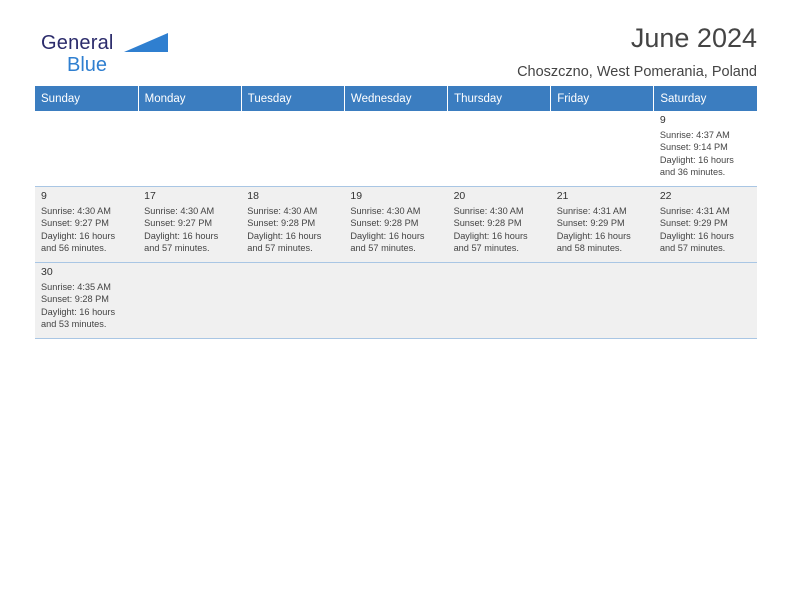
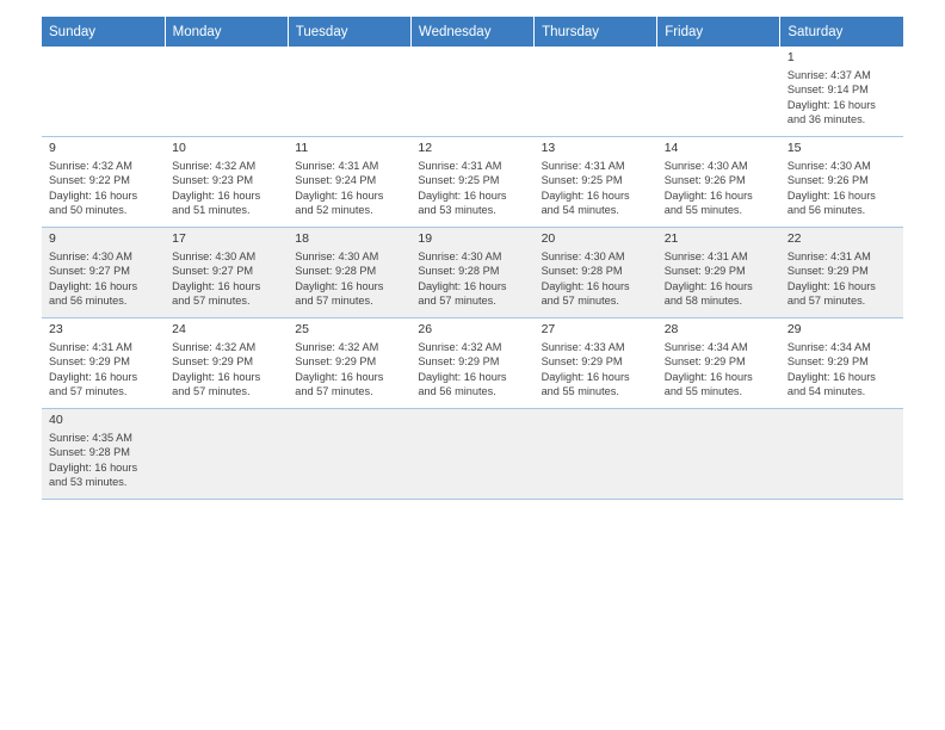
- General
- Blue
- June 2024
- Choszczno, West Pomerania, Poland
  Sunday	Monday	Tuesday	Wednesday	Thursday	Friday	Saturday
- 						9Sunrise: 4:37 AMSunset: 9:14 PMDaylight: 16 hoursand 36 minutes.
+ 						1Sunrise: 4:37 AMSunset: 9:14 PMDaylight: 16 hoursand 36 minutes.
+ 9Sunrise: 4:32 AMSunset: 9:22 PMDaylight: 16 hoursand 50 minutes.	10Sunrise: 4:32 AMSunset: 9:23 PMDaylight: 16 hoursand 51 minutes.	11Sunrise: 4:31 AMSunset: 9:24 PMDaylight: 16 hoursand 52 minutes.	12Sunrise: 4:31 AMSunset: 9:25 PMDaylight: 16 hoursand 53 minutes.	13Sunrise: 4:31 AMSunset: 9:25 PMDaylight: 16 hoursand 54 minutes.	14Sunrise: 4:30 AMSunset: 9:26 PMDaylight: 16 hoursand 55 minutes.	15Sunrise: 4:30 AMSunset: 9:26 PMDaylight: 16 hoursand 56 minutes.
  9Sunrise: 4:30 AMSunset: 9:27 PMDaylight: 16 hoursand 56 minutes.	17Sunrise: 4:30 AMSunset: 9:27 PMDaylight: 16 hoursand 57 minutes.	18Sunrise: 4:30 AMSunset: 9:28 PMDaylight: 16 hoursand 57 minutes.	19Sunrise: 4:30 AMSunset: 9:28 PMDaylight: 16 hoursand 57 minutes.	20Sunrise: 4:30 AMSunset: 9:28 PMDaylight: 16 hoursand 57 minutes.	21Sunrise: 4:31 AMSunset: 9:29 PMDaylight: 16 hoursand 58 minutes.	22Sunrise: 4:31 AMSunset: 9:29 PMDaylight: 16 hoursand 57 minutes.
+ 23Sunrise: 4:31 AMSunset: 9:29 PMDaylight: 16 hoursand 57 minutes.	24Sunrise: 4:32 AMSunset: 9:29 PMDaylight: 16 hoursand 57 minutes.	25Sunrise: 4:32 AMSunset: 9:29 PMDaylight: 16 hoursand 57 minutes.	26Sunrise: 4:32 AMSunset: 9:29 PMDaylight: 16 hoursand 56 minutes.	27Sunrise: 4:33 AMSunset: 9:29 PMDaylight: 16 hoursand 55 minutes.	28Sunrise: 4:34 AMSunset: 9:29 PMDaylight: 16 hoursand 55 minutes.	29Sunrise: 4:34 AMSunset: 9:29 PMDaylight: 16 hoursand 54 minutes.
- 30Sunrise: 4:35 AMSunset: 9:28 PMDaylight: 16 hoursand 53 minutes.
+ 40Sunrise: 4:35 AMSunset: 9:28 PMDaylight: 16 hoursand 53 minutes.
